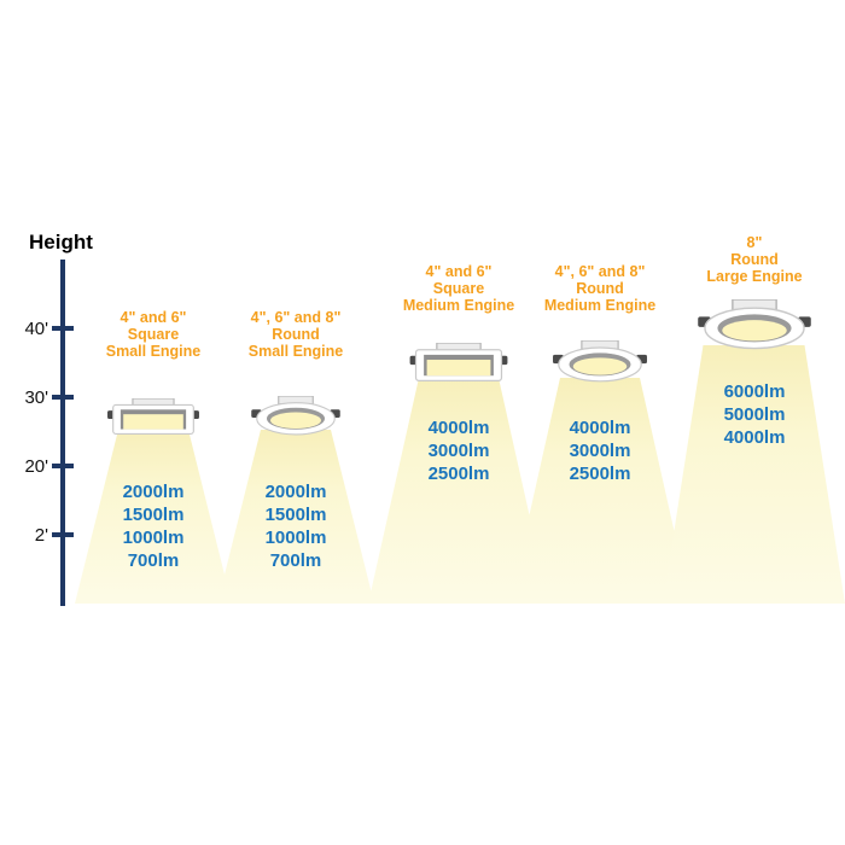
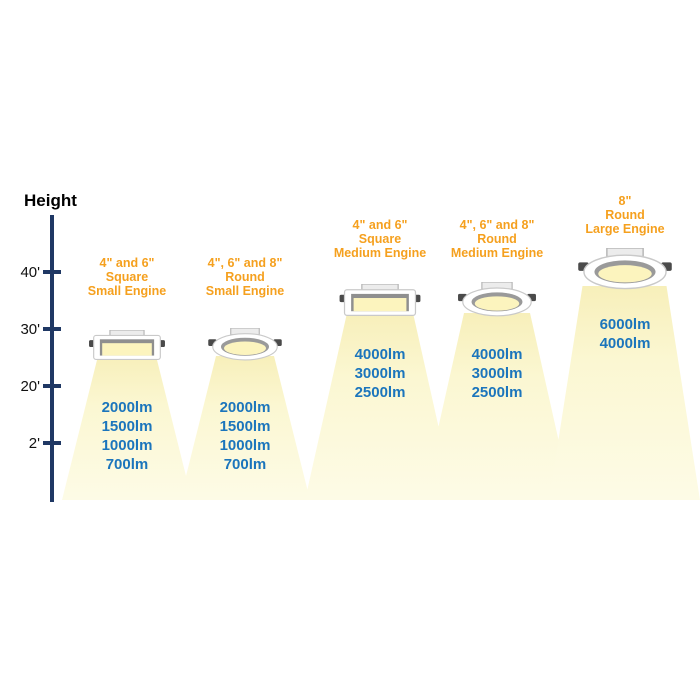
  Height
  40'
  30'
  20'
  2'
  4" and 6"
  Square
  Small Engine
  2000lm
  1500lm
  1000lm
  700lm
  4", 6" and 8"
  Round
  Small Engine
  2000lm
  1500lm
  1000lm
  700lm
  4" and 6"
  Square
  Medium Engine
  4000lm
  3000lm
  2500lm
  4", 6" and 8"
  Round
  Medium Engine
  4000lm
  3000lm
  2500lm
  8"
  Round
  Large Engine
  6000lm
- 5000lm
  4000lm
